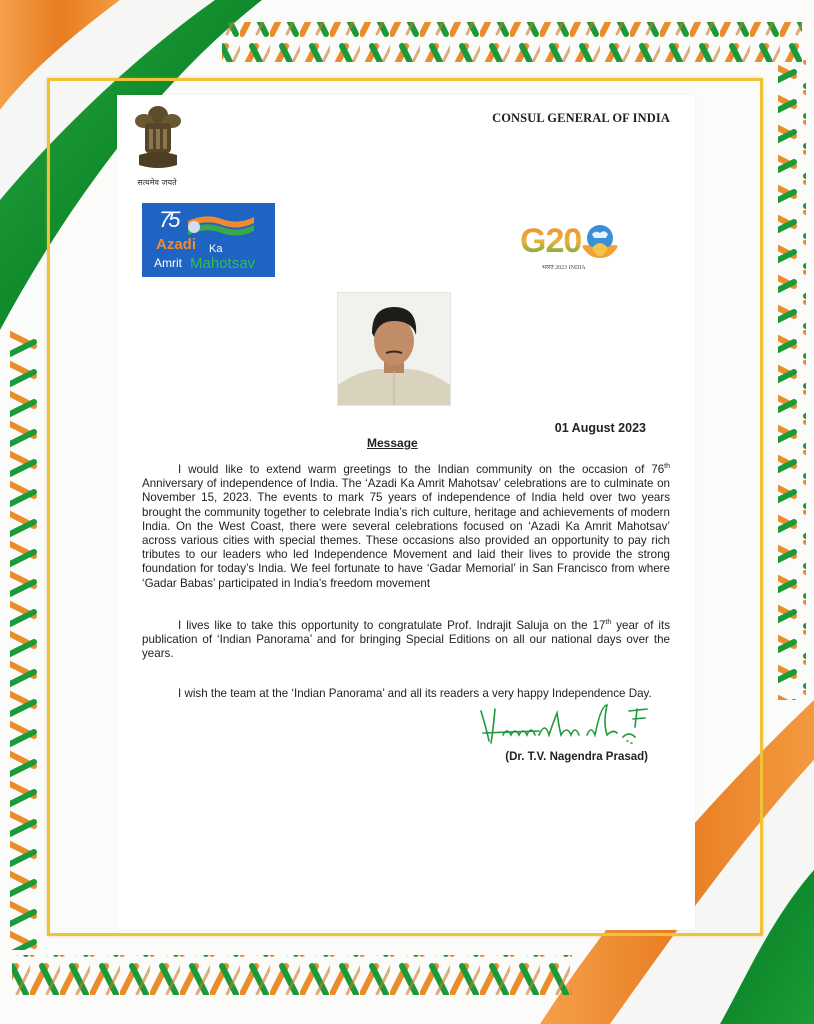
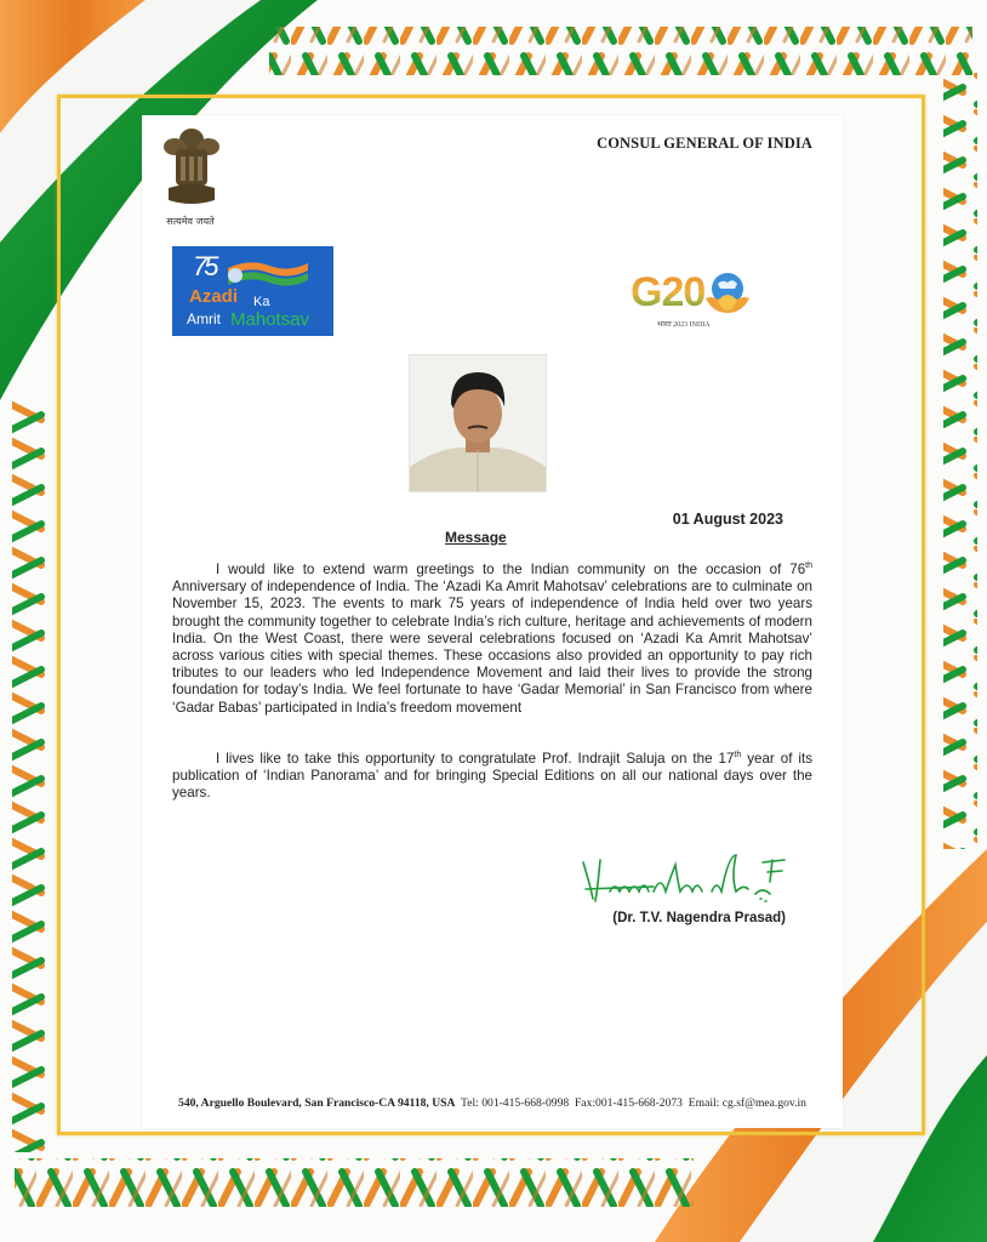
  सत्यमेव जयते
  CONSUL GENERAL OF INDIA
  75
  Azadi
  Ka
  Amrit
  Mahotsav
  G20
  01 August 2023
  Message
  I would like to extend warm greetings to the Indian community on the occasion of 76 Anniversary of independence of India. The ‘Azadi Ka Amrit Mahotsav’ celebrations are to culminate on November 15, 2023. The events to mark 75 years of independence of India held over two years brought the community together to celebrate India’s rich culture, heritage and achievements of modern India. On the West Coast, there were several celebrations focused on ‘Azadi Ka Amrit Mahotsav’ across various cities with special themes. These occasions also provided an opportunity to pay rich tributes to our leaders who led Independence Movement and laid their lives to provide the strong foundation for today’s India. We feel fortunate to have ‘Gadar Memorial’ in San Francisco from where ‘Gadar Babas’ participated in India’s freedom movement
  I lives like to take this opportunity to congratulate Prof. Indrajit Saluja on the 17 year of its publication of ‘Indian Panorama’ and for bringing Special Editions on all our national days over the years.
- I wish the team at the ‘Indian Panorama’ and all its readers a very happy Independence Day.
  (Dr. T.V. Nagendra Prasad)
+ 540, Arguello Boulevard, San Francisco-CA 94118, USA Tel: 001-415-668-0998 Fax:001-415-668-2073 Email: cg.sf@mea.gov.in
